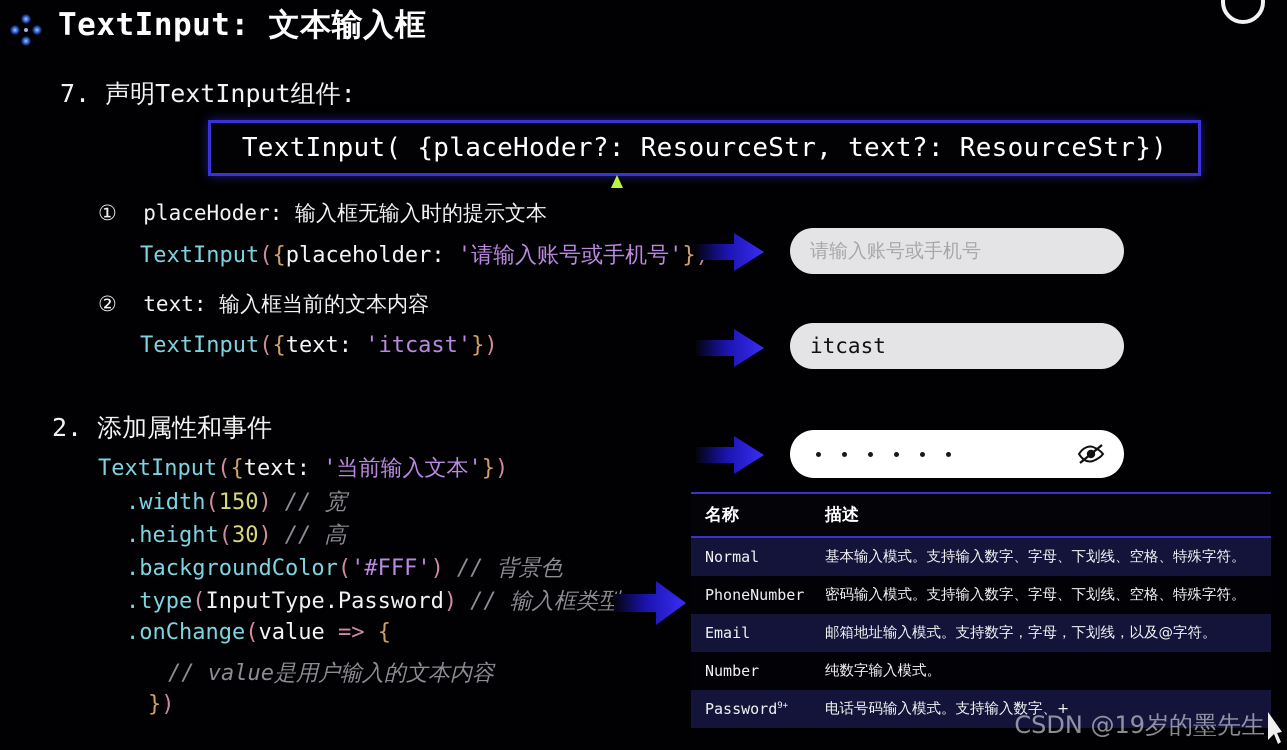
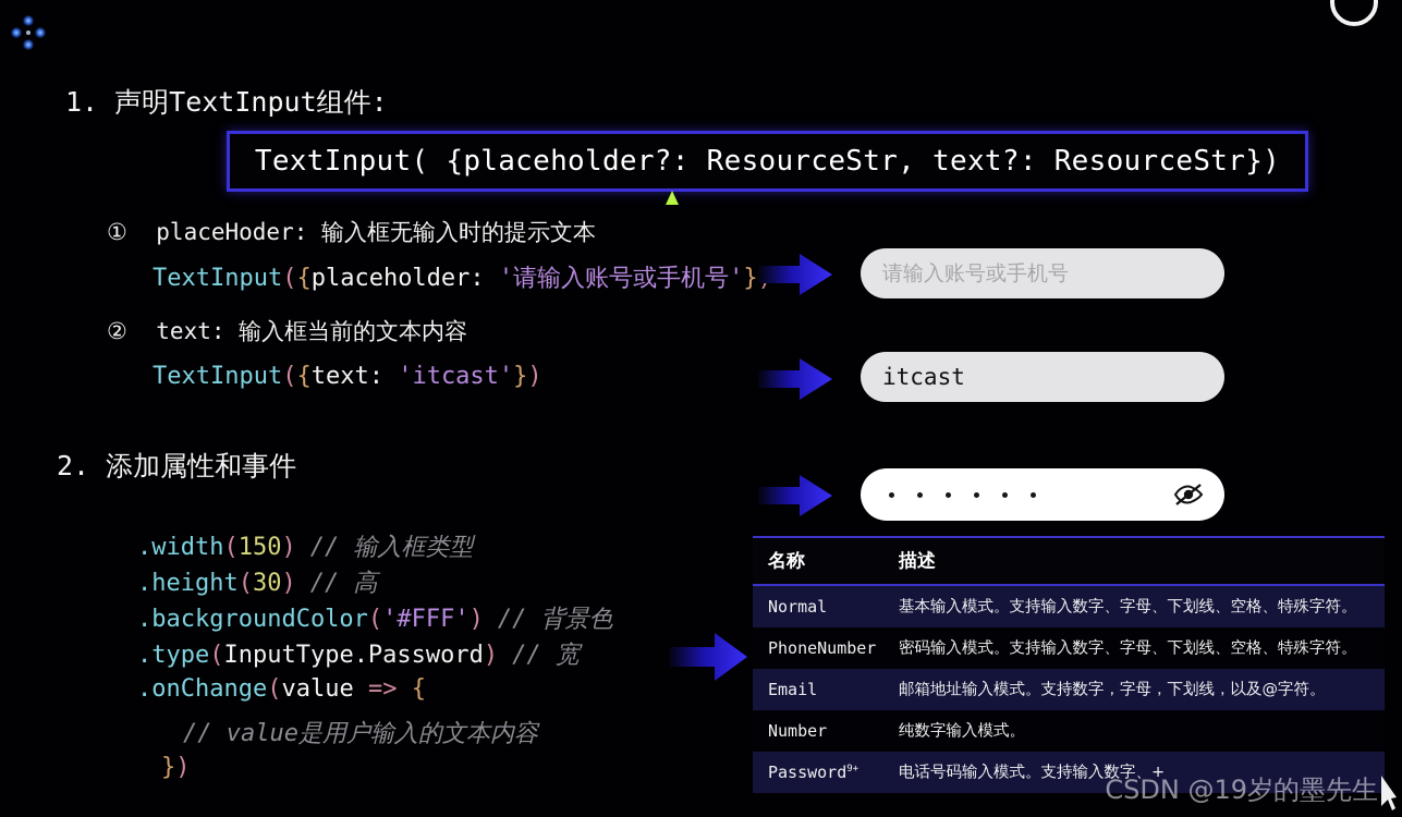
- TextInput: 文本输入框
- 7. 声明TextInput组件:
+ 1. 声明TextInput组件:
- TextInput( {placeHoder?: ResourceStr, text?: ResourceStr})
+ TextInput( {placeholder?: ResourceStr, text?: ResourceStr})
  ① placeHoder: 输入框无输入时的提示文本
  TextInput({placeholder: '请输入账号或手机号'}
  ② text: 输入框当前的文本内容
  TextInput({text: 'itcast'})
  2. 添加属性和事件
- TextInput({text: '当前输入文本'})
- .width(150) // 宽
+ .width(150) // 输入框类型
  .height(30) // 高
  .backgroundColor('#FFF') // 背景色
- .type(InputType.Password) // 输入框类型
+ .type(InputType.Password) // 宽
  .onChange(value => {
  // value是用户输入的文本内容
  })
  请输入账号或手机号
  itcast
  名称
  描述
  Normal
  基本输入模式。支持输入数字、字母、下划线、空格、特殊字符。
  PhoneNumber
  密码输入模式。支持输入数字、字母、下划线、空格、特殊字符。
  Email
  邮箱地址输入模式。支持数字，字母，下划线，以及@字符。
  Number
  纯数字输入模式。
  Password9+
  电话号码输入模式。支持输入数字、+
  CSDN @19岁的墨先生
